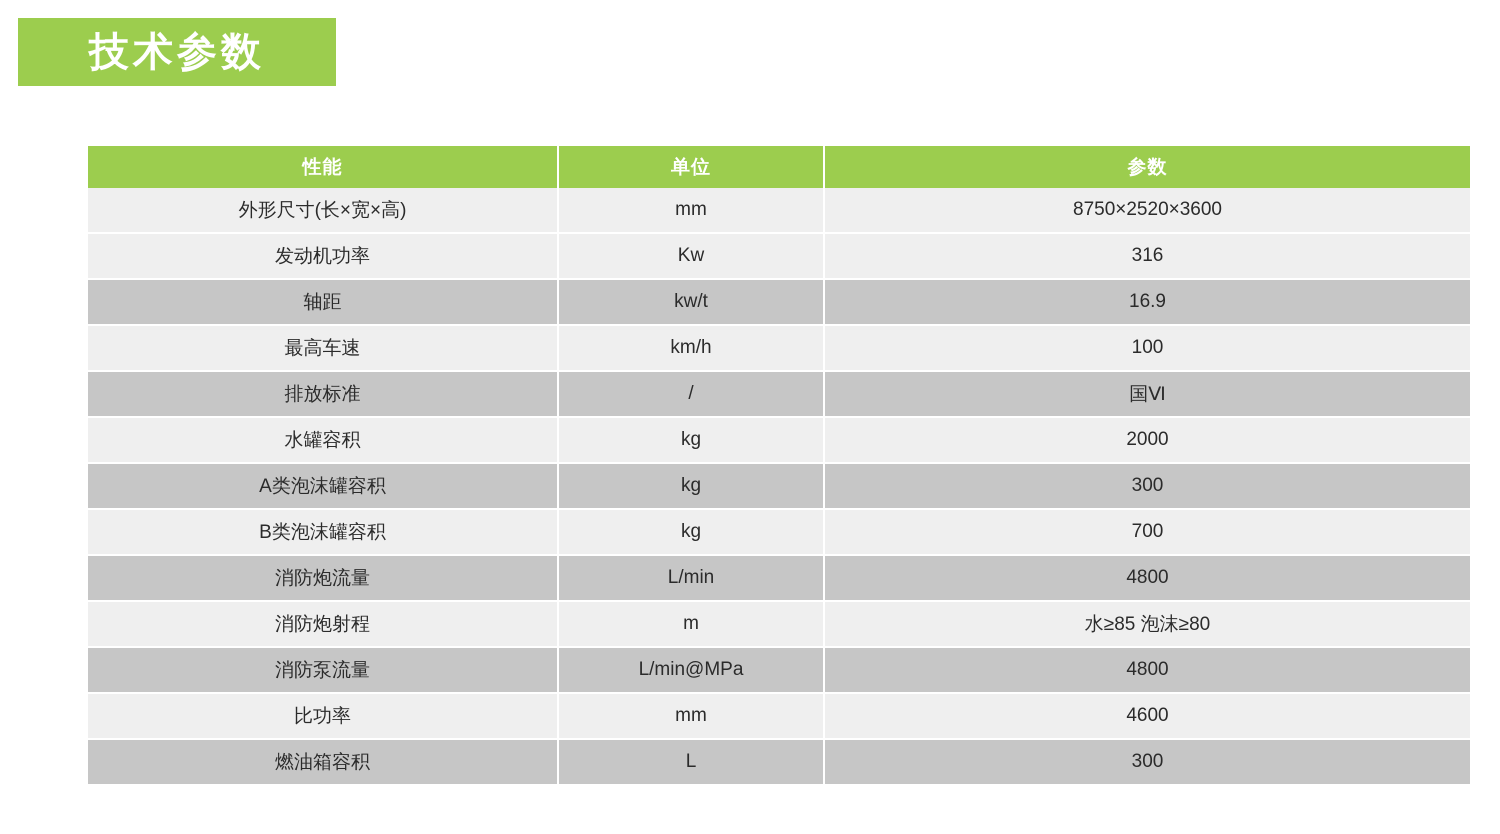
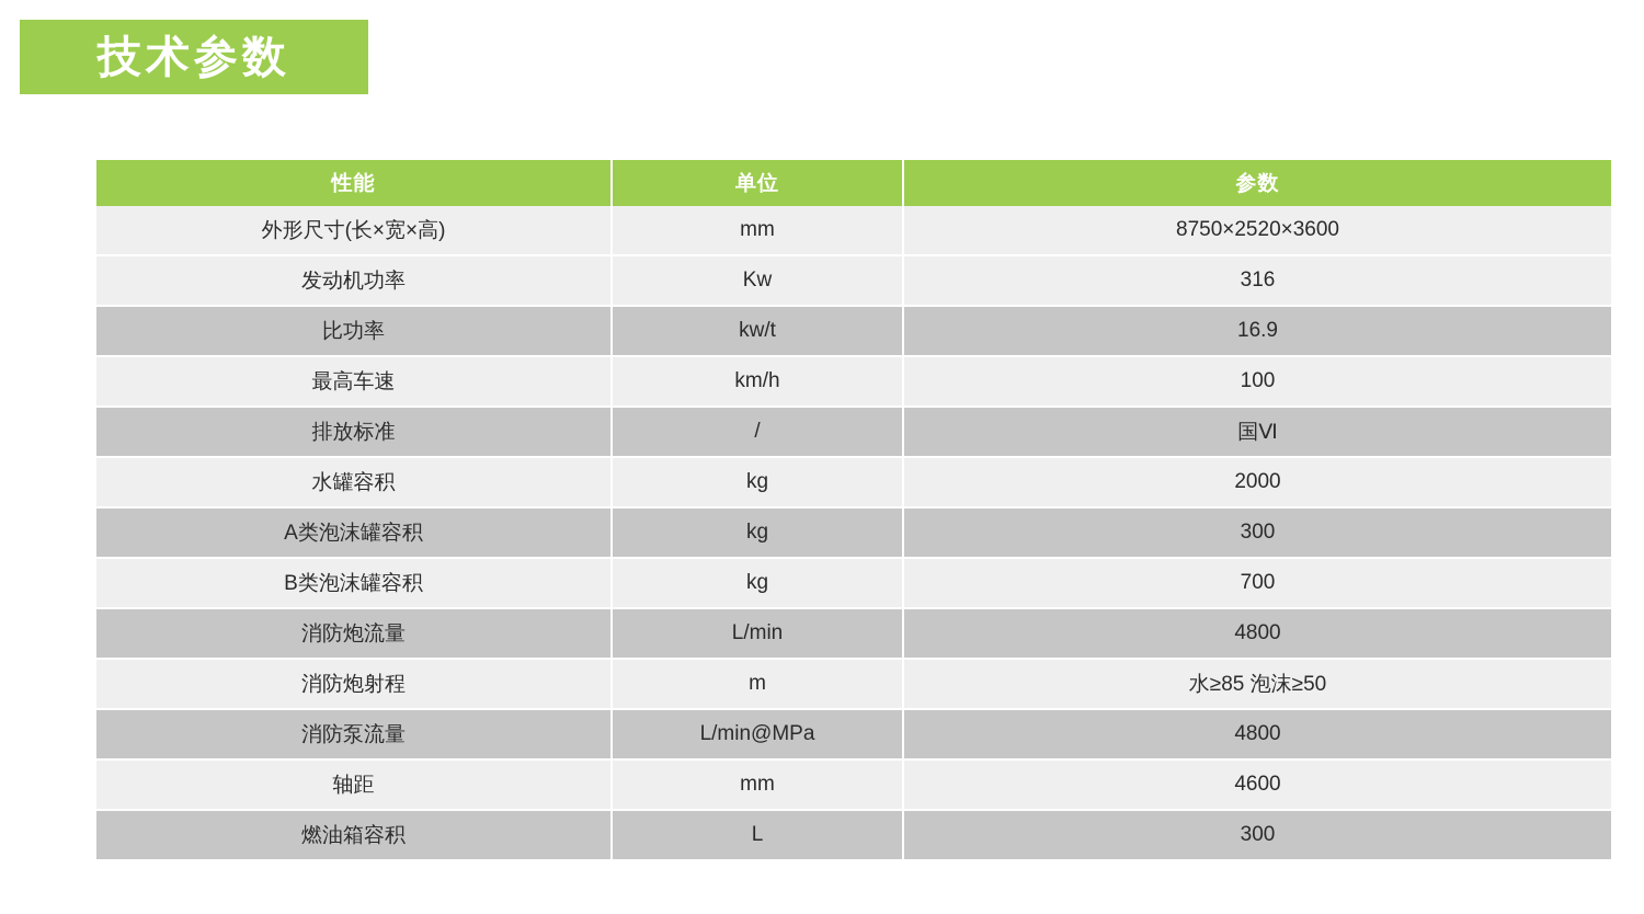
  技术参数
  性能	单位	参数
  外形尺寸(长×宽×高)	mm	8750×2520×3600
  发动机功率	Kw	316
- 轴距	kw/t	16.9
+ 比功率	kw/t	16.9
  最高车速	km/h	100
  排放标准	/	国Ⅵ
  水罐容积	kg	2000
  A类泡沫罐容积	kg	300
  B类泡沫罐容积	kg	700
  消防炮流量	L/min	4800
- 消防炮射程	m	水≥85 泡沫≥80
+ 消防炮射程	m	水≥85 泡沫≥50
  消防泵流量	L/min@MPa	4800
- 比功率	mm	4600
+ 轴距	mm	4600
  燃油箱容积	L	300
